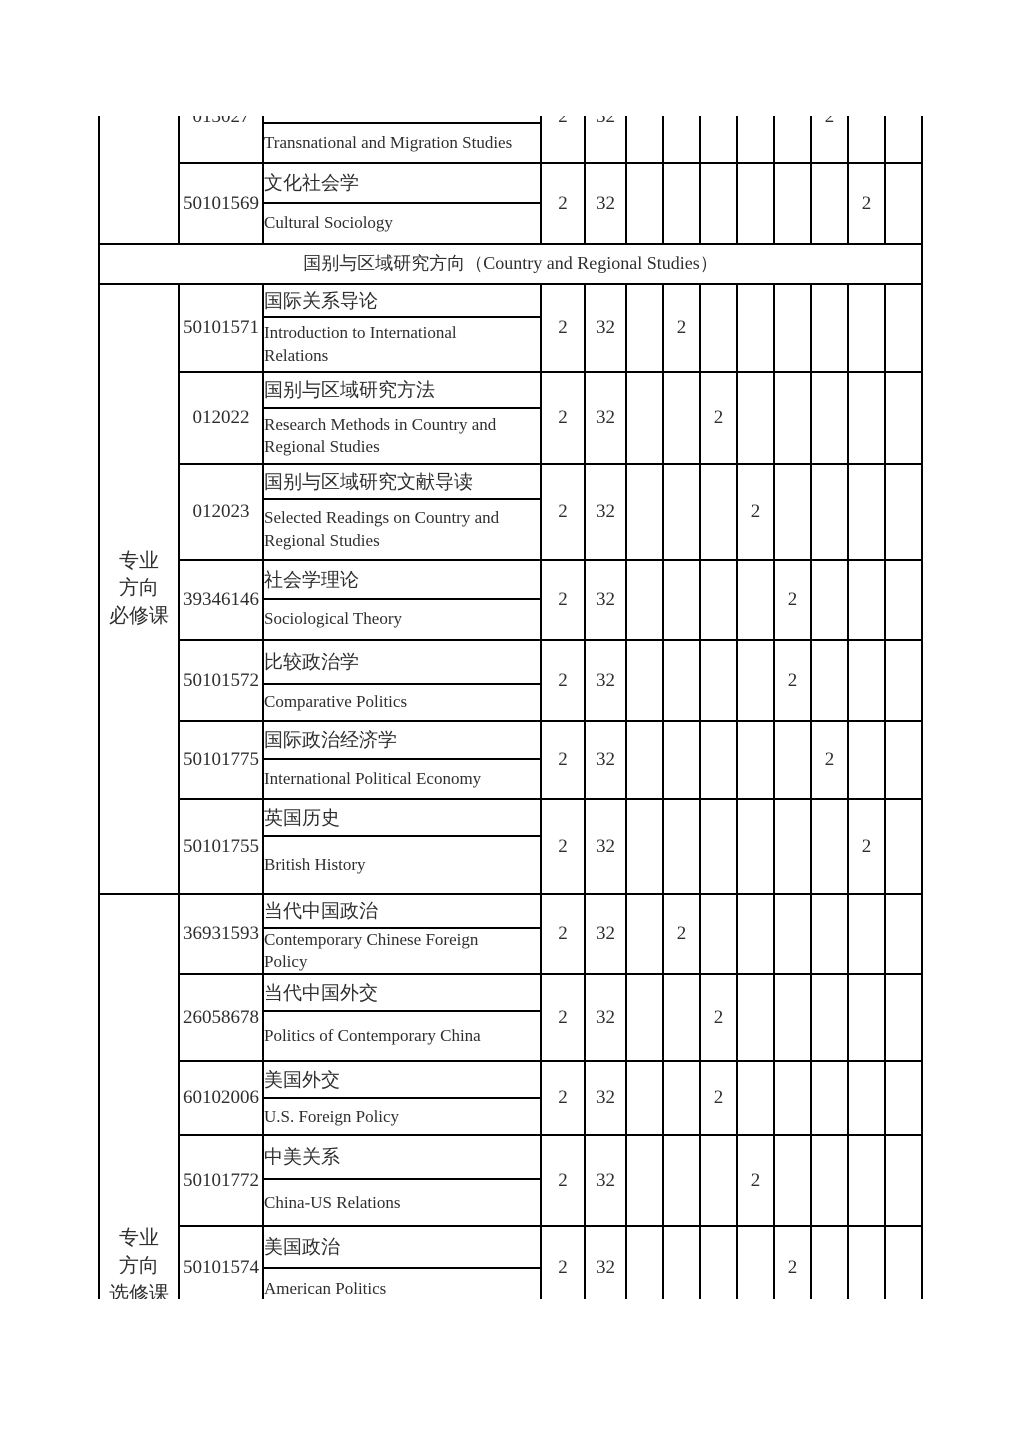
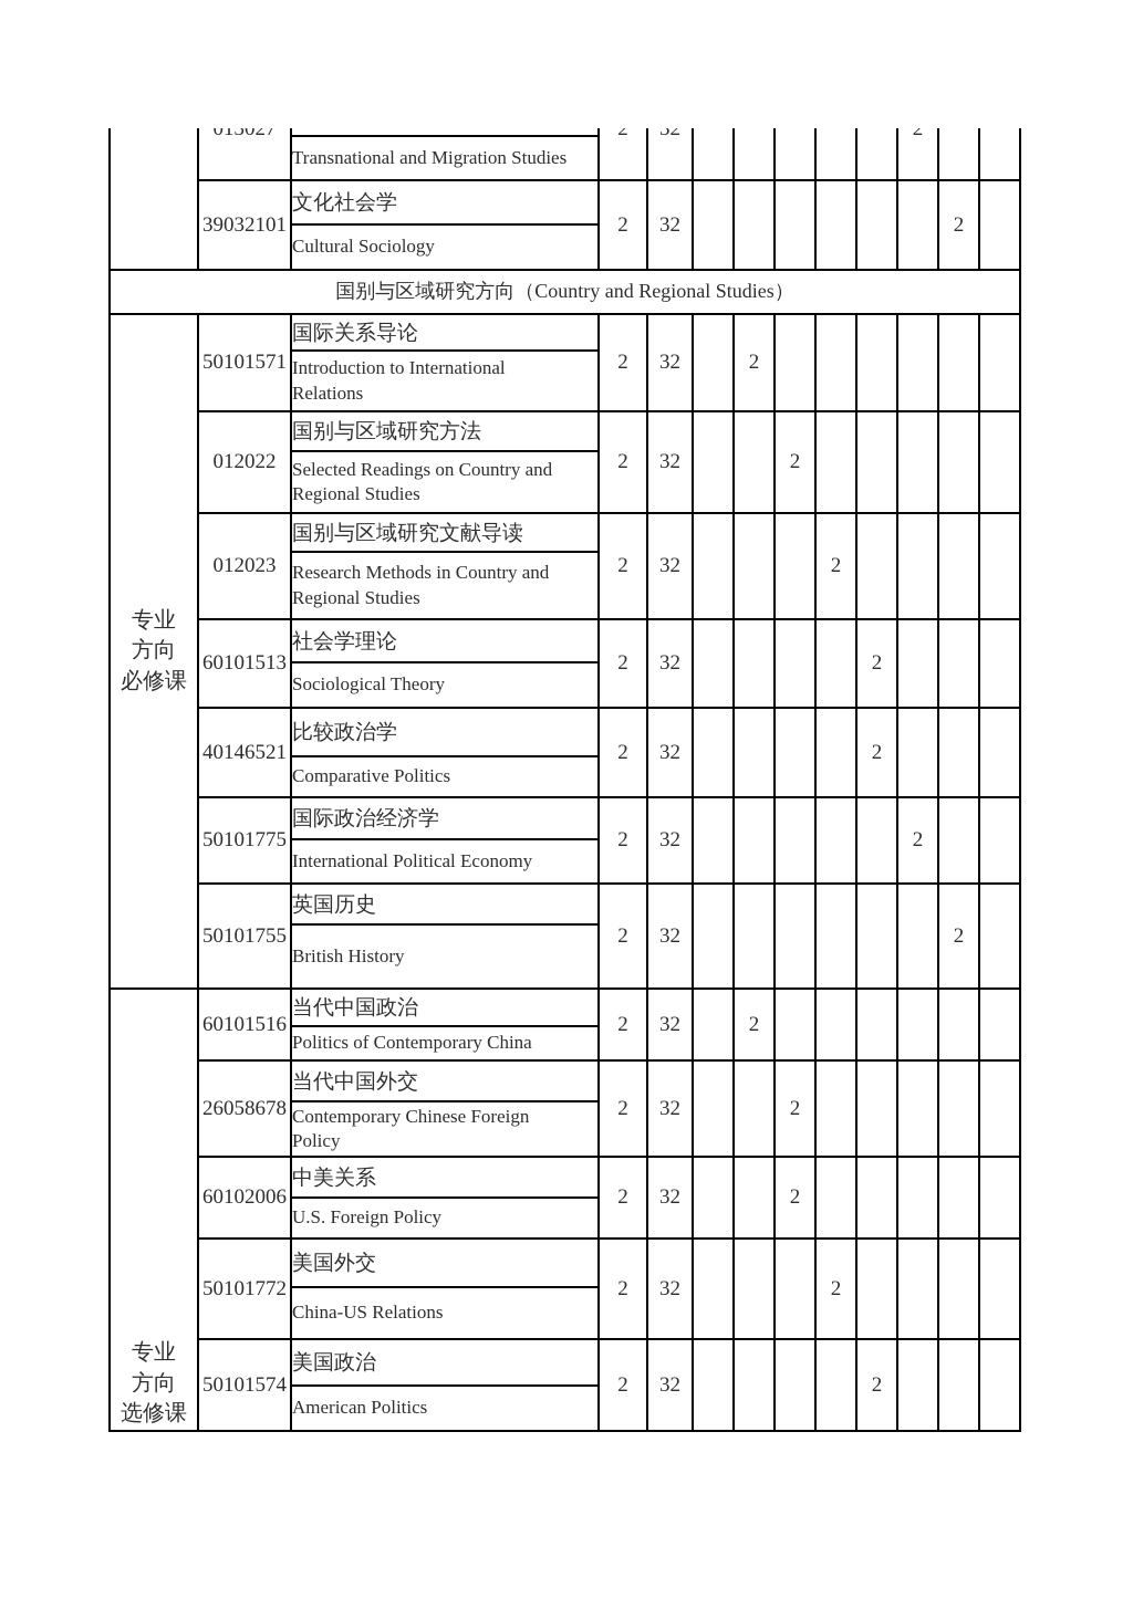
  	013027		2	32						2
  Transnational and Migration Studies
- 50101569	文化社会学	2	32							2
+ 39032101	文化社会学	2	32							2
  Cultural Sociology
  国别与区域研究方向（Country and Regional Studies）
  专业 方向 必修课	50101571	国际关系导论	2	32		2
  Introduction to International Relations
  012022	国别与区域研究方法	2	32			2
- Research Methods in Country and Regional Studies
+ Selected Readings on Country and Regional Studies
  012023	国别与区域研究文献导读	2	32				2
- Selected Readings on Country and Regional Studies
+ Research Methods in Country and Regional Studies
- 39346146	社会学理论	2	32					2
+ 60101513	社会学理论	2	32					2
  Sociological Theory
- 50101572	比较政治学	2	32					2
+ 40146521	比较政治学	2	32					2
  Comparative Politics
  50101775	国际政治经济学	2	32						2
  International Political Economy
  50101755	英国历史	2	32							2
  British History
- 专业 方向 选修课	36931593	当代中国政治	2	32		2
+ 专业 方向 选修课	60101516	当代中国政治	2	32		2
- Contemporary Chinese Foreign Policy
+ Politics of Contemporary China
  26058678	当代中国外交	2	32			2
- Politics of Contemporary China
+ Contemporary Chinese Foreign Policy
- 60102006	美国外交	2	32			2
+ 60102006	中美关系	2	32			2
  U.S. Foreign Policy
- 50101772	中美关系	2	32				2
+ 50101772	美国外交	2	32				2
  China-US Relations
  50101574	美国政治	2	32					2
  American Politics
